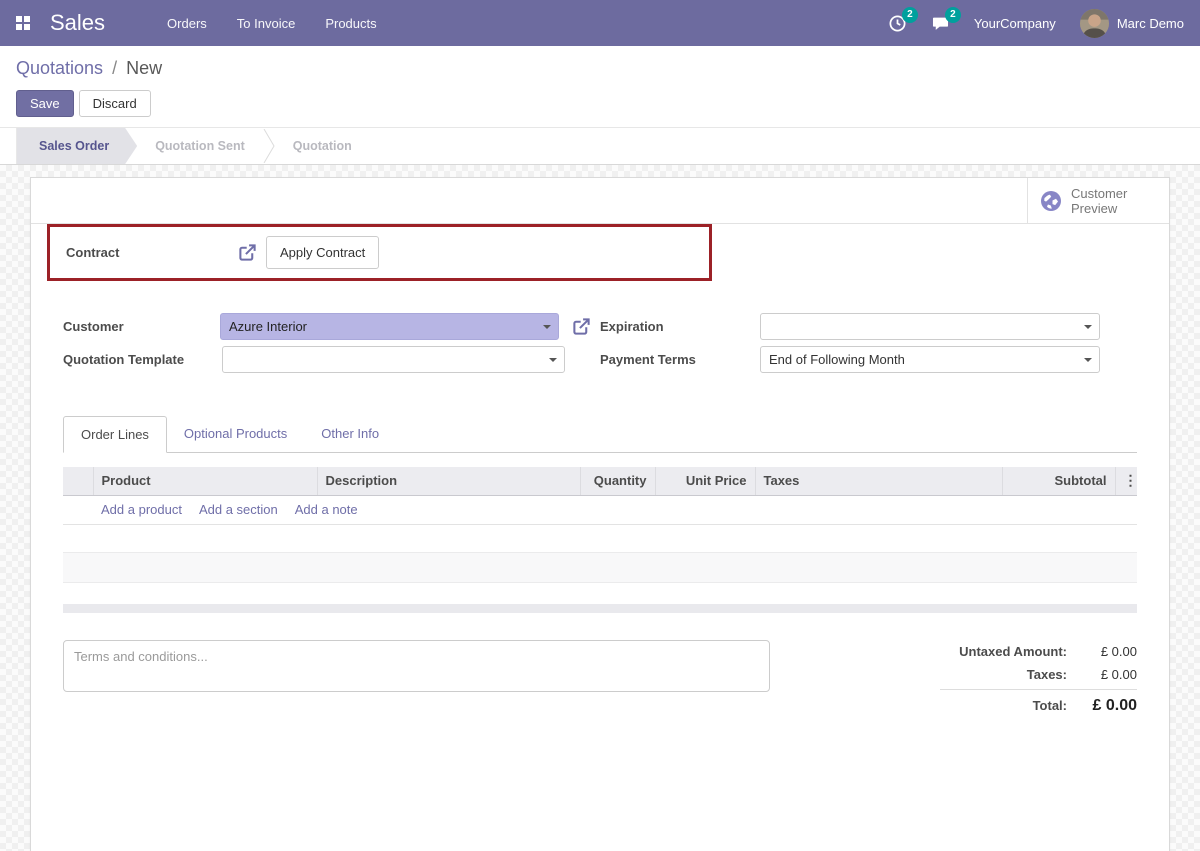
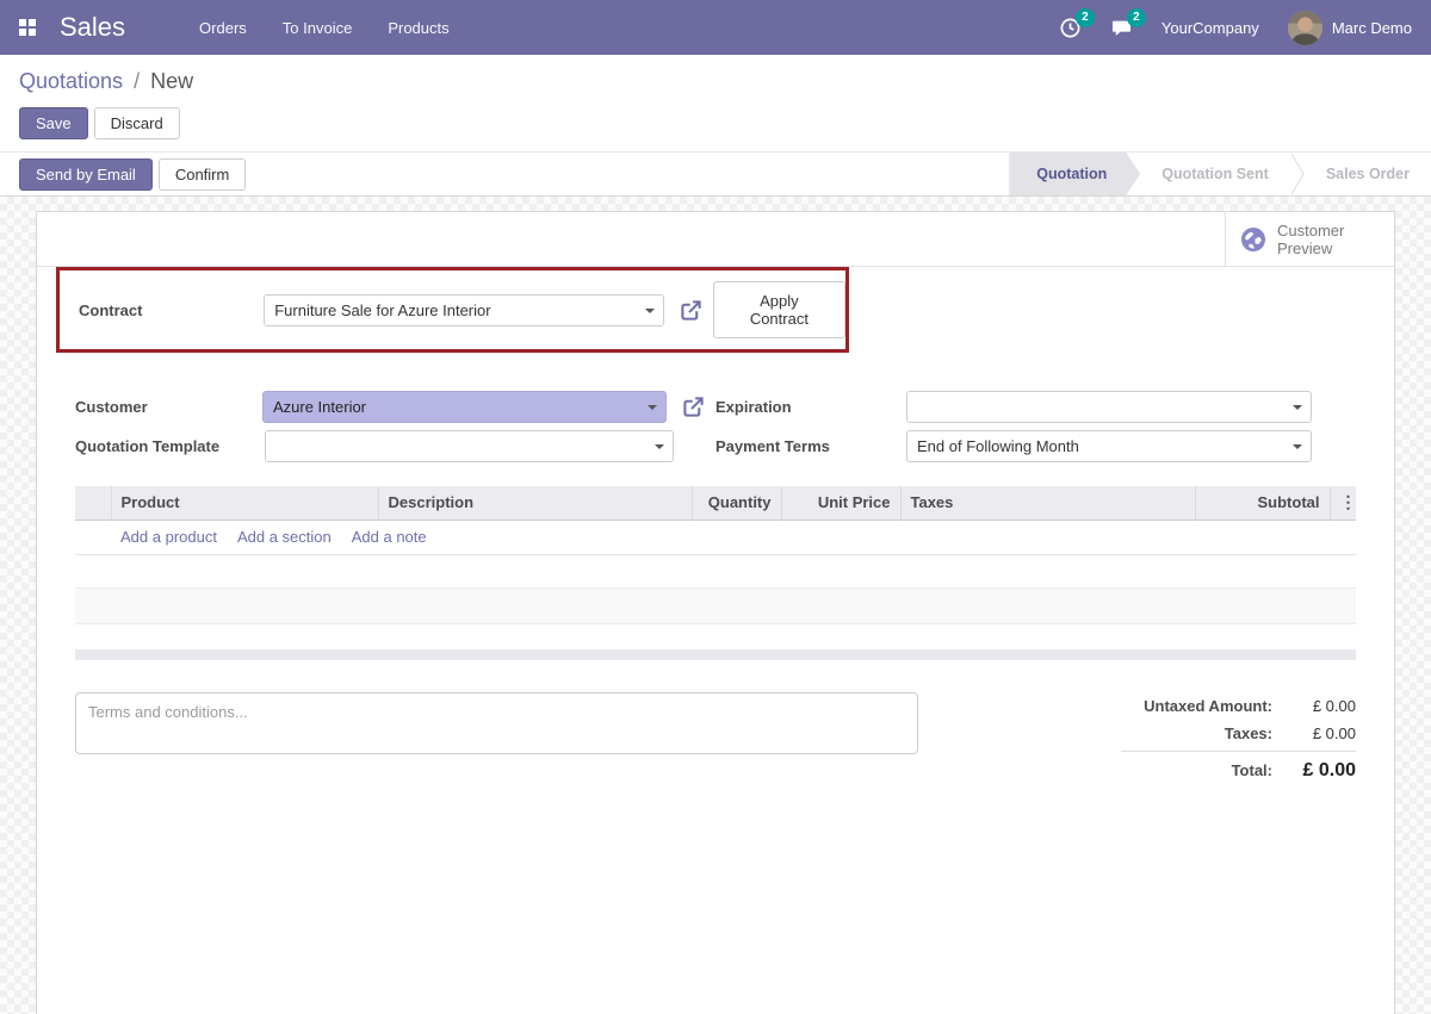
  Sales
  Orders
  To Invoice
  Products
  2
  2
  YourCompany
  Marc Demo
  Quotations / New
  Save
  Discard
+ Send by Email
+ Confirm
- Sales Order
+ Quotation
  Quotation Sent
- Quotation
+ Sales Order
  Customer Preview
  Contract
+ Furniture Sale for Azure Interior
  Apply Contract
  Customer
  Azure Interior
  Quotation Template
  Expiration
  Payment Terms
  End of Following Month
- Order Lines
- Optional Products
- Other Info
  	Product	Description	Quantity	Unit Price	Taxes	Subtotal	⋮
  	Add a product Add a section Add a note
  Terms and conditions...
  Untaxed Amount:
  £ 0.00
  Taxes:
  £ 0.00
  Total:
  £ 0.00
